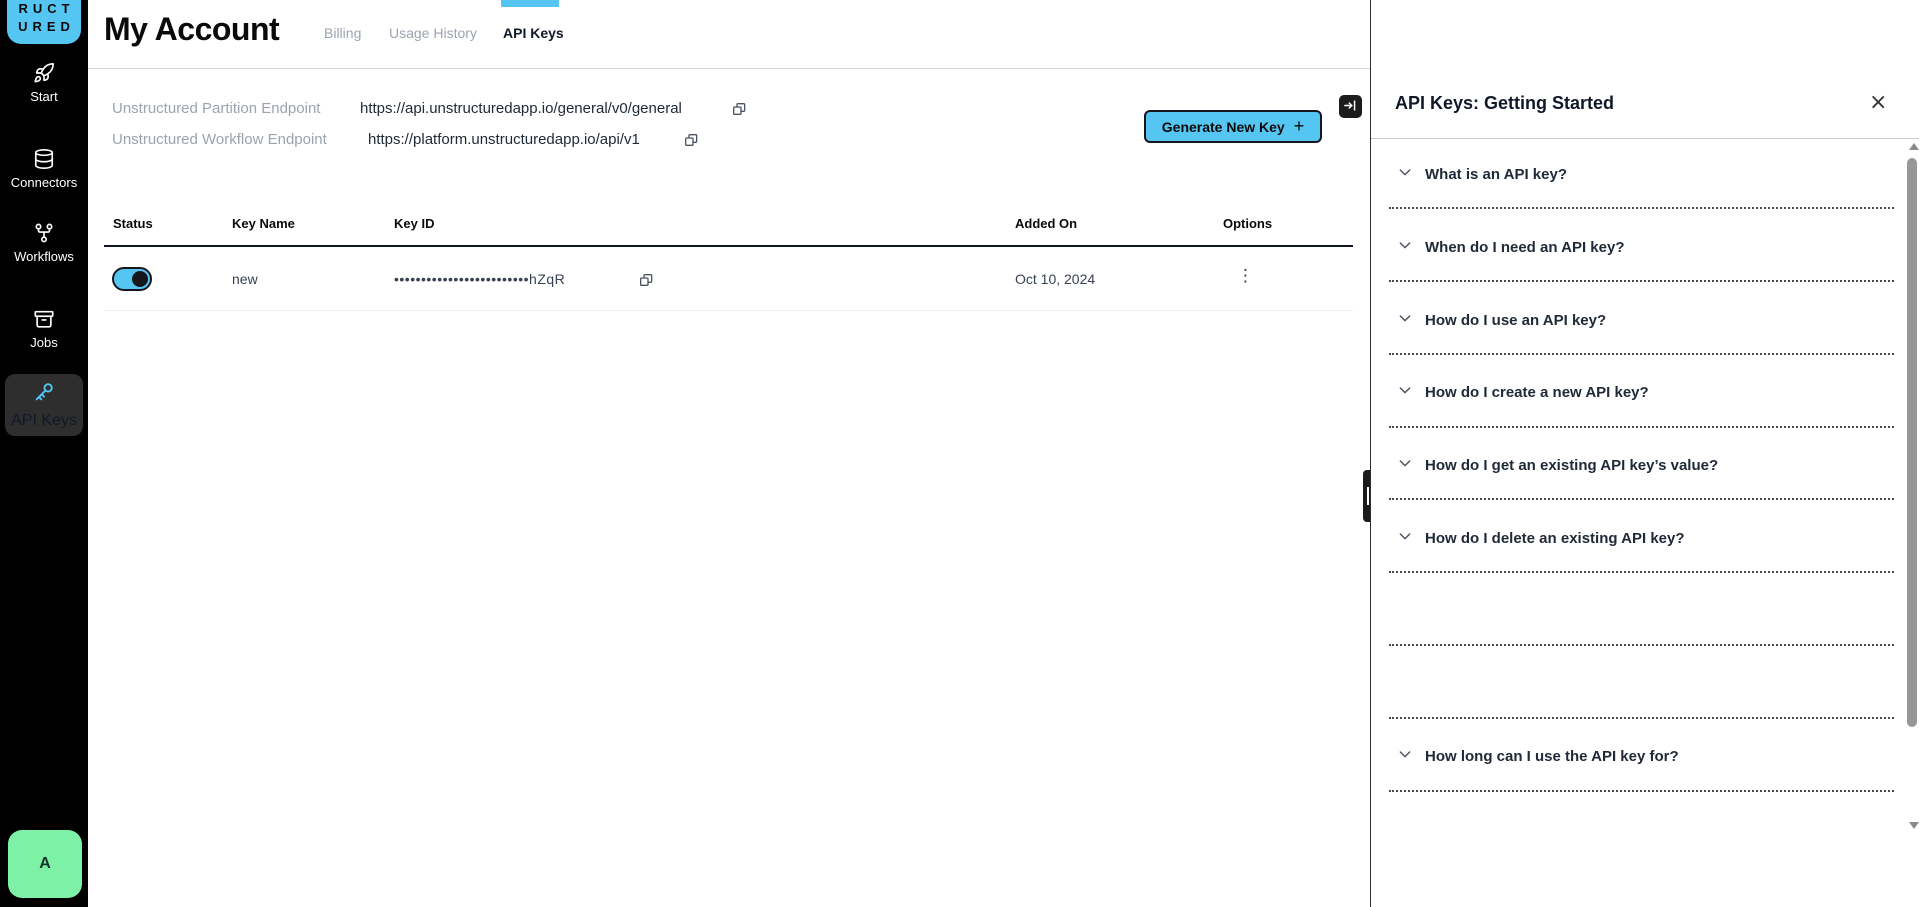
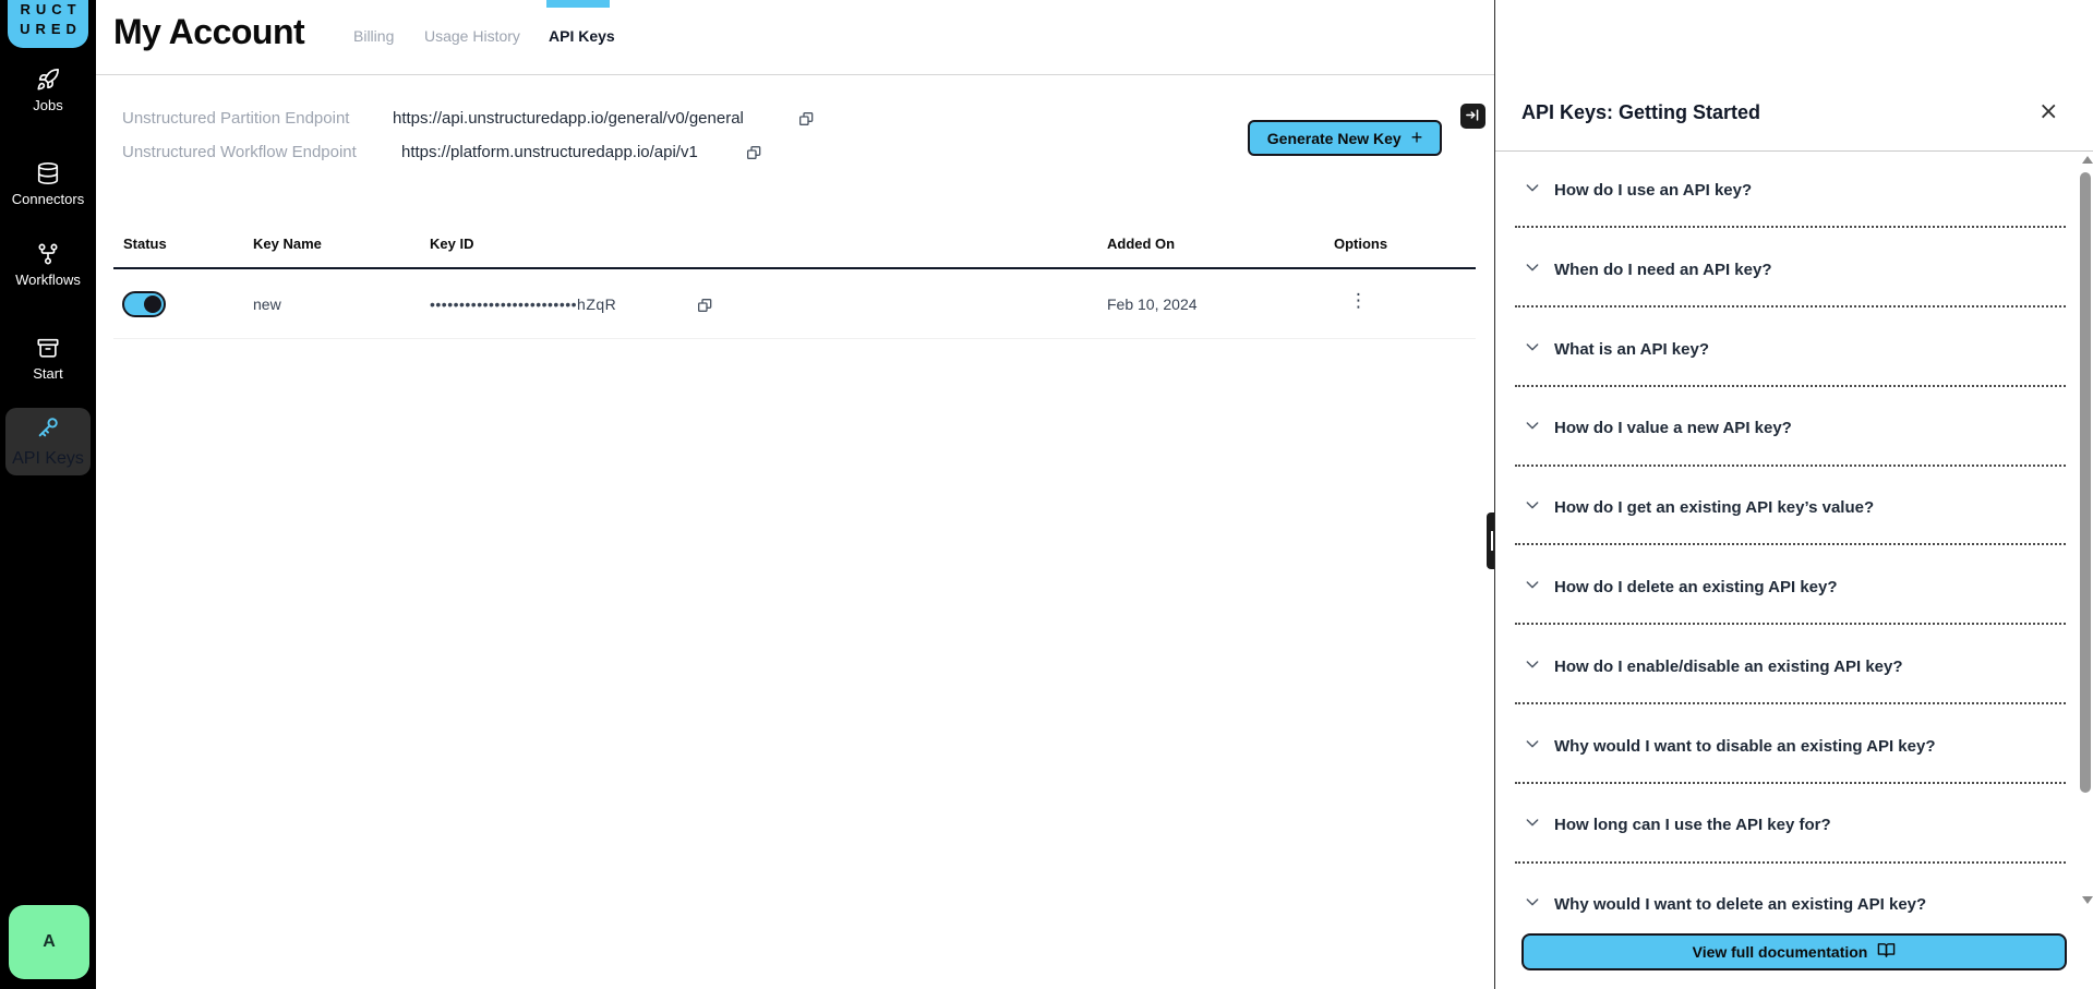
  RUCT
  URED
- Start
+ Jobs
  Connectors
  Workflows
- Jobs
+ Start
  API Keys
  A
  My Account
  Billing
  Usage History
  API Keys
  Unstructured Partition Endpoint
  https://api.unstructuredapp.io/general/v0/general
  Unstructured Workflow Endpoint
  https://platform.unstructuredapp.io/api/v1
  Generate New Key
  +
  Status
  Key Name
  Key ID
  Added On
  Options
  new
  •••••••••••••••••••••••••hZqR
- Oct 10, 2024
+ Feb 10, 2024
  ⋮
  API Keys: Getting Started
  ×
- What is an API key?
+ How do I use an API key?
  When do I need an API key?
- How do I use an API key?
+ What is an API key?
- How do I create a new API key?
+ How do I value a new API key?
  How do I get an existing API key’s value?
  How do I delete an existing API key?
+ How do I enable/disable an existing API key?
+ Why would I want to disable an existing API key?
  How long can I use the API key for?
+ Why would I want to delete an existing API key?
+ View full documentation
